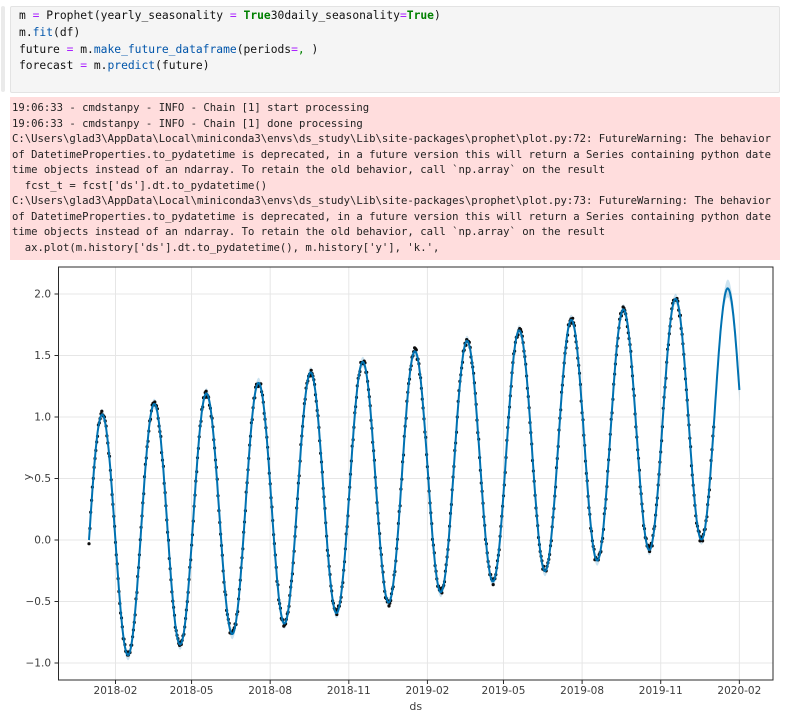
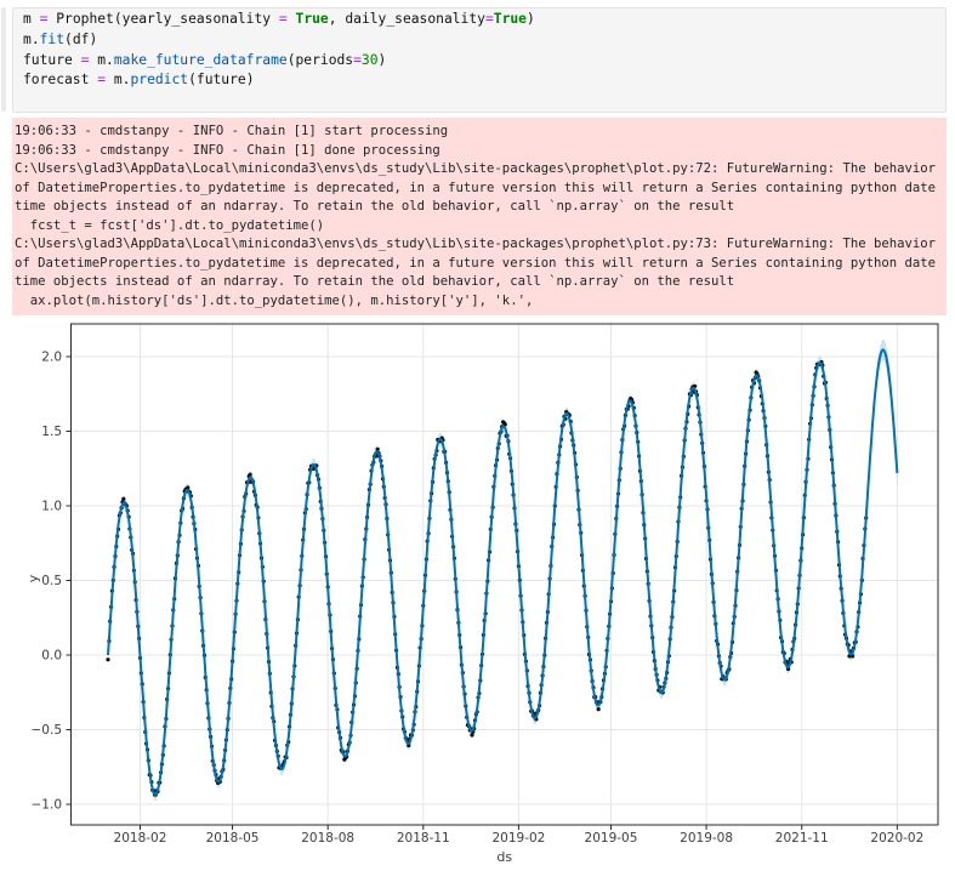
- m = Prophet(yearly_seasonality = True30daily_seasonality=True)
+ m = Prophet(yearly_seasonality = True, daily_seasonality=True)
  m.fit(df)
- future = m.make_future_dataframe(periods=, )
+ future = m.make_future_dataframe(periods=30)
  forecast = m.predict(future)
  19:06:33 - cmdstanpy - INFO - Chain [1] start processing
  19:06:33 - cmdstanpy - INFO - Chain [1] done processing
  C:\Users\glad3\AppData\Local\miniconda3\envs\ds_study\Lib\site-packages\prophet\plot.py:72: FutureWarning: The behavior
  of DatetimeProperties.to_pydatetime is deprecated, in a future version this will return a Series containing python date
  time objects instead of an ndarray. To retain the old behavior, call `np.array` on the result
  fcst_t = fcst['ds'].dt.to_pydatetime()
  C:\Users\glad3\AppData\Local\miniconda3\envs\ds_study\Lib\site-packages\prophet\plot.py:73: FutureWarning: The behavior
  of DatetimeProperties.to_pydatetime is deprecated, in a future version this will return a Series containing python date
  time objects instead of an ndarray. To retain the old behavior, call `np.array` on the result
  ax.plot(m.history['ds'].dt.to_pydatetime(), m.history['y'], 'k.',
  2018-02
  2018-05
  2018-08
  2018-11
  2019-02
  2019-05
  2019-08
- 2019-11
+ 2021-11
  2020-02
  −1.0
  −0.5
  0.0
  0.5
  1.0
  1.5
  2.0
  ds
